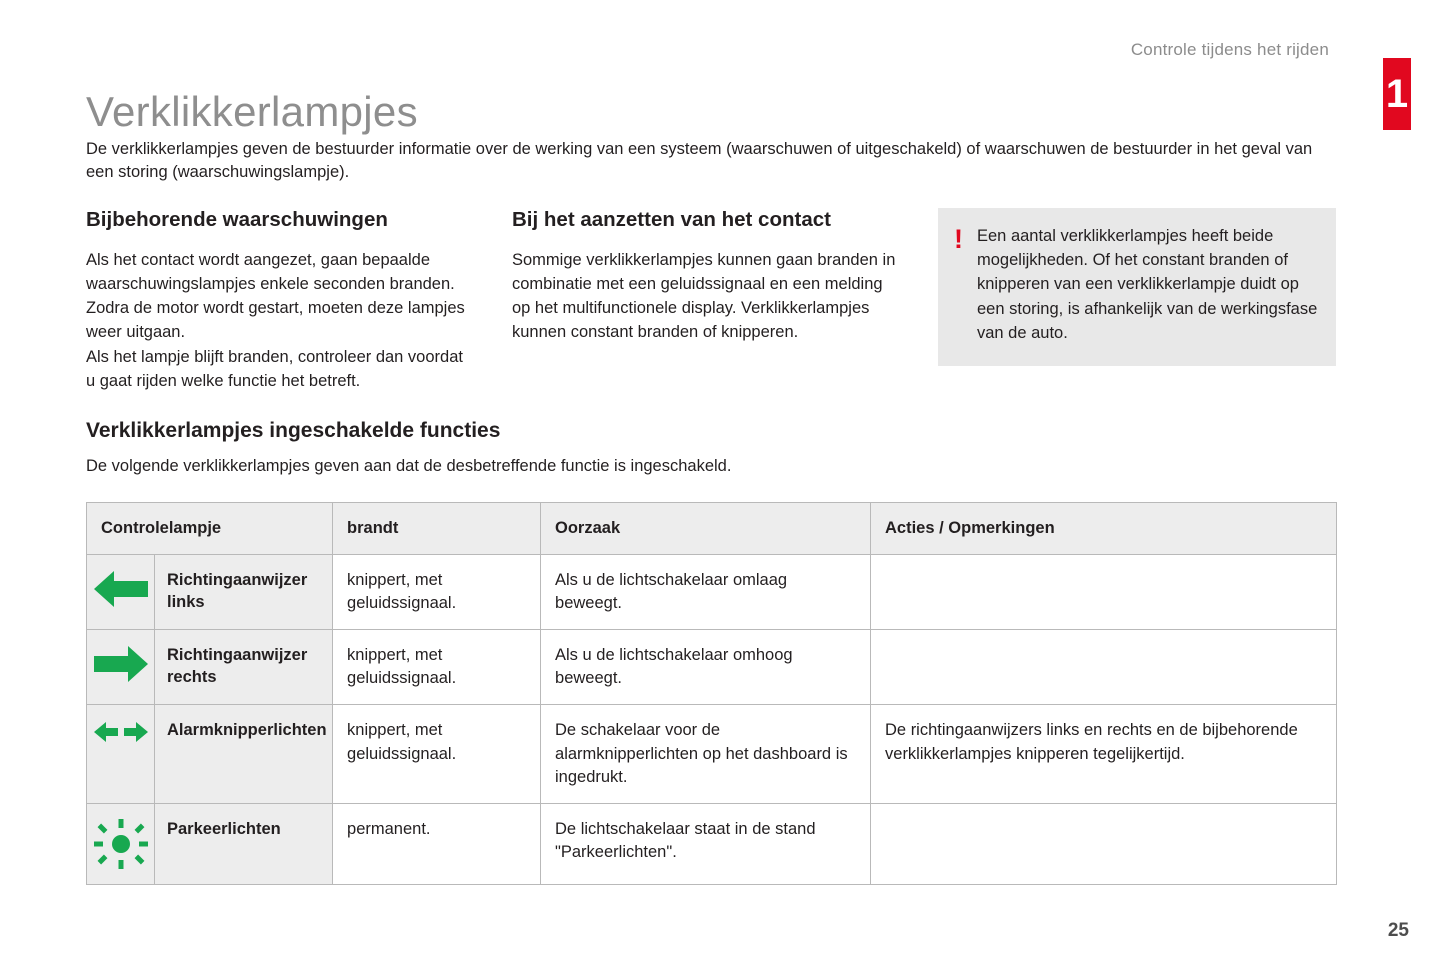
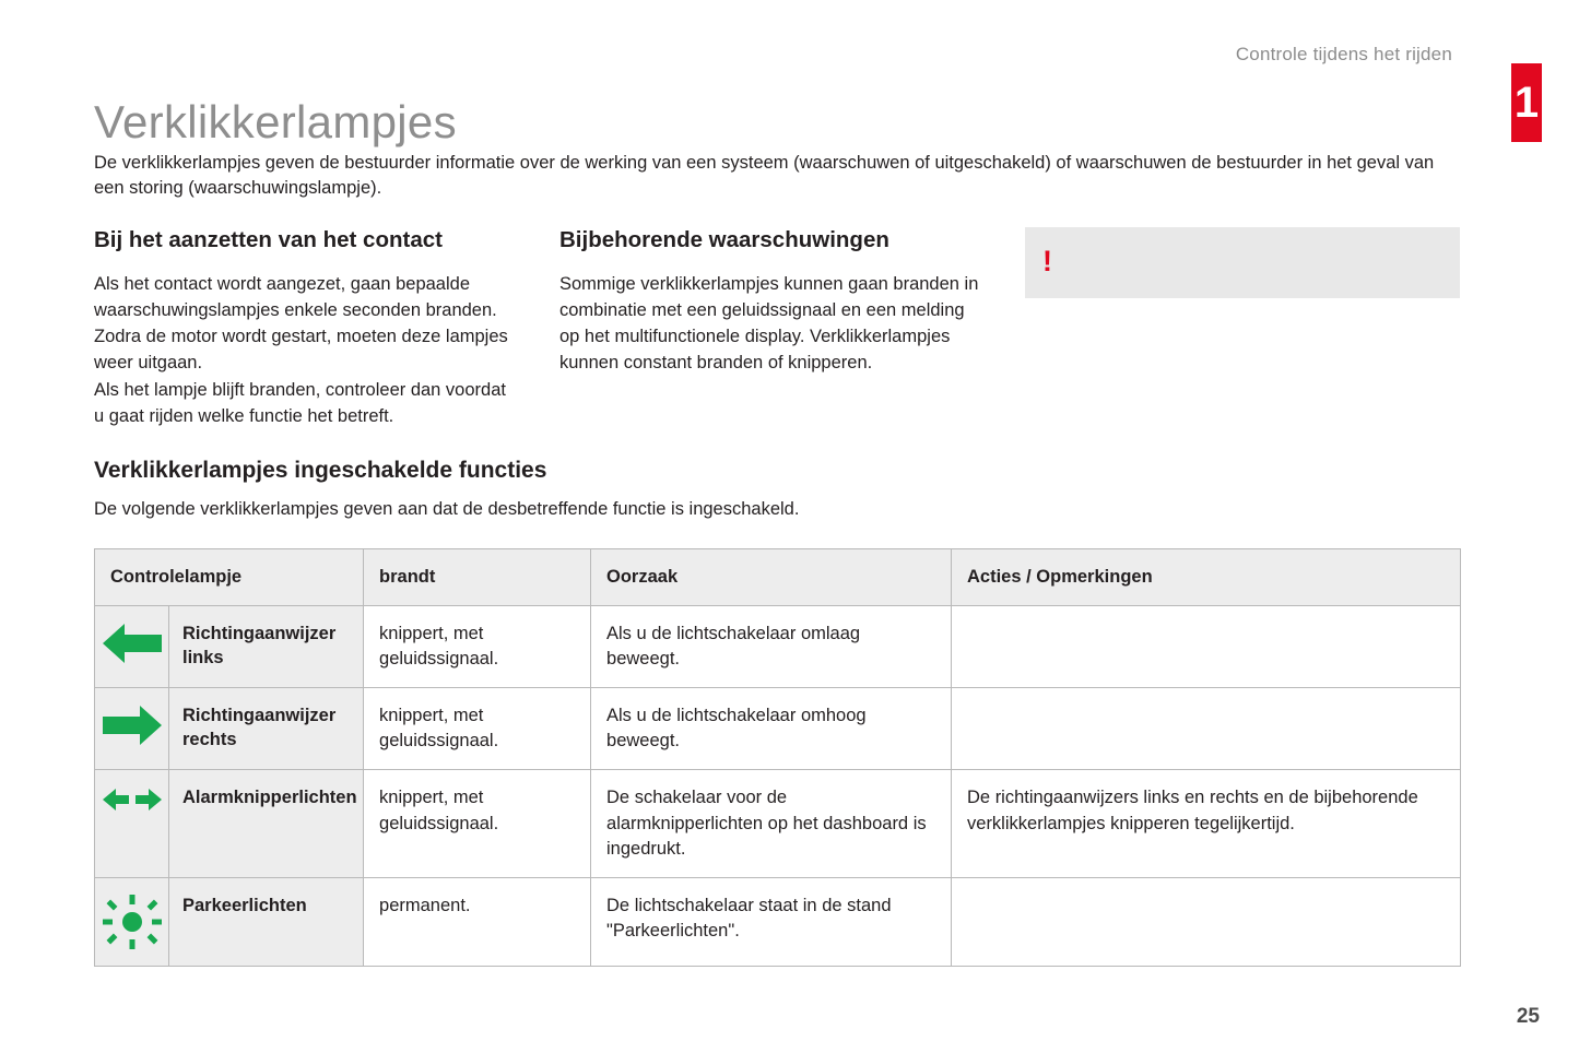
  Controle tijdens het rijden
  1
  Verklikkerlampjes
  De verklikkerlampjes geven de bestuurder informatie over de werking van een systeem (waarschuwen of uitgeschakeld) of waarschuwen de bestuurder in het geval van een storing (waarschuwingslampje).
- Bijbehorende waarschuwingen
+ Bij het aanzetten van het contact
  Als het contact wordt aangezet, gaan bepaalde waarschuwingslampjes enkele seconden branden.
  Zodra de motor wordt gestart, moeten deze lampjes weer uitgaan.
  Als het lampje blijft branden, controleer dan voordat u gaat rijden welke functie het betreft.
- Bij het aanzetten van het contact
+ Bijbehorende waarschuwingen
  Sommige verklikkerlampjes kunnen gaan branden in combinatie met een geluidssignaal en een melding op het multifunctionele display. Verklikkerlampjes kunnen constant branden of knipperen.
  !
- Een aantal verklikkerlampjes heeft beide mogelijkheden. Of het constant branden of knipperen van een verklikkerlampje duidt op een storing, is afhankelijk van de werkingsfase van de auto.
  Verklikkerlampjes ingeschakelde functies
  De volgende verklikkerlampjes geven aan dat de desbetreffende functie is ingeschakeld.
  Controlelampje	brandt	Oorzaak	Acties / Opmerkingen
  	Richtingaanwijzer links	knippert, met geluidssignaal.	Als u de lichtschakelaar omlaag beweegt.
  	Richtingaanwijzer rechts	knippert, met geluidssignaal.	Als u de lichtschakelaar omhoog beweegt.
  	Alarmknipperlichten	knippert, met geluidssignaal.	De schakelaar voor de alarmknipperlichten op het dashboard is ingedrukt.	De richtingaanwijzers links en rechts en de bijbehorende verklikkerlampjes knipperen tegelijkertijd.
  	Parkeerlichten	permanent.	De lichtschakelaar staat in de stand "Parkeerlichten".
  25
